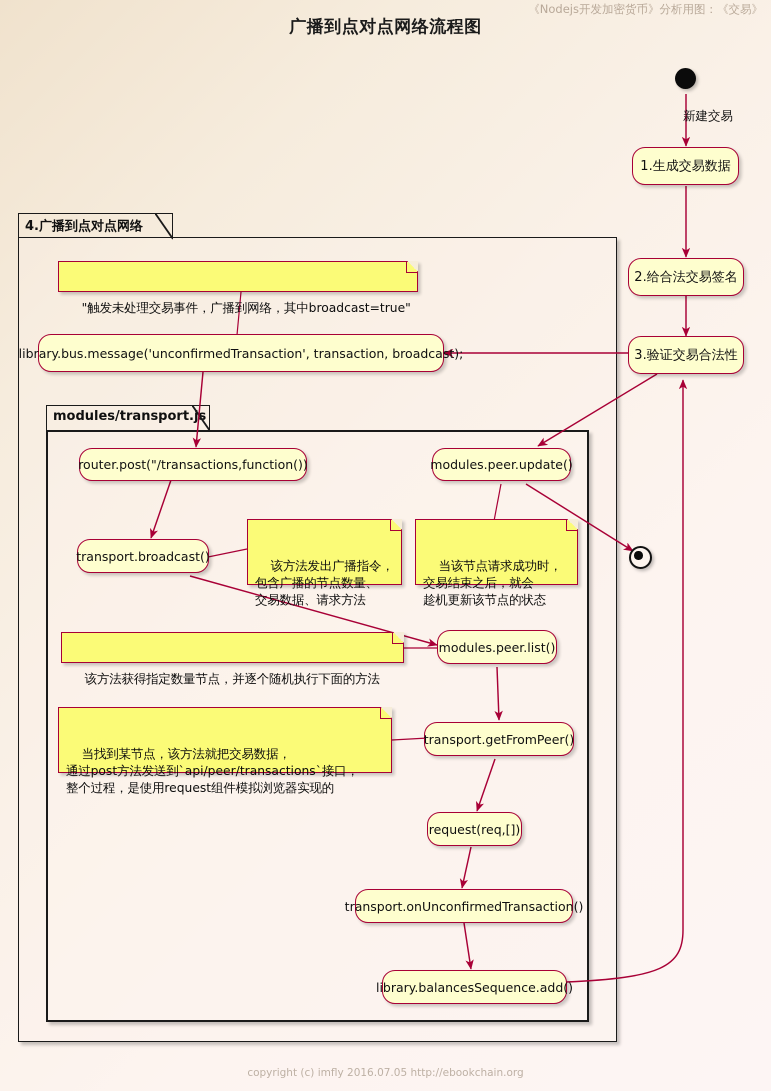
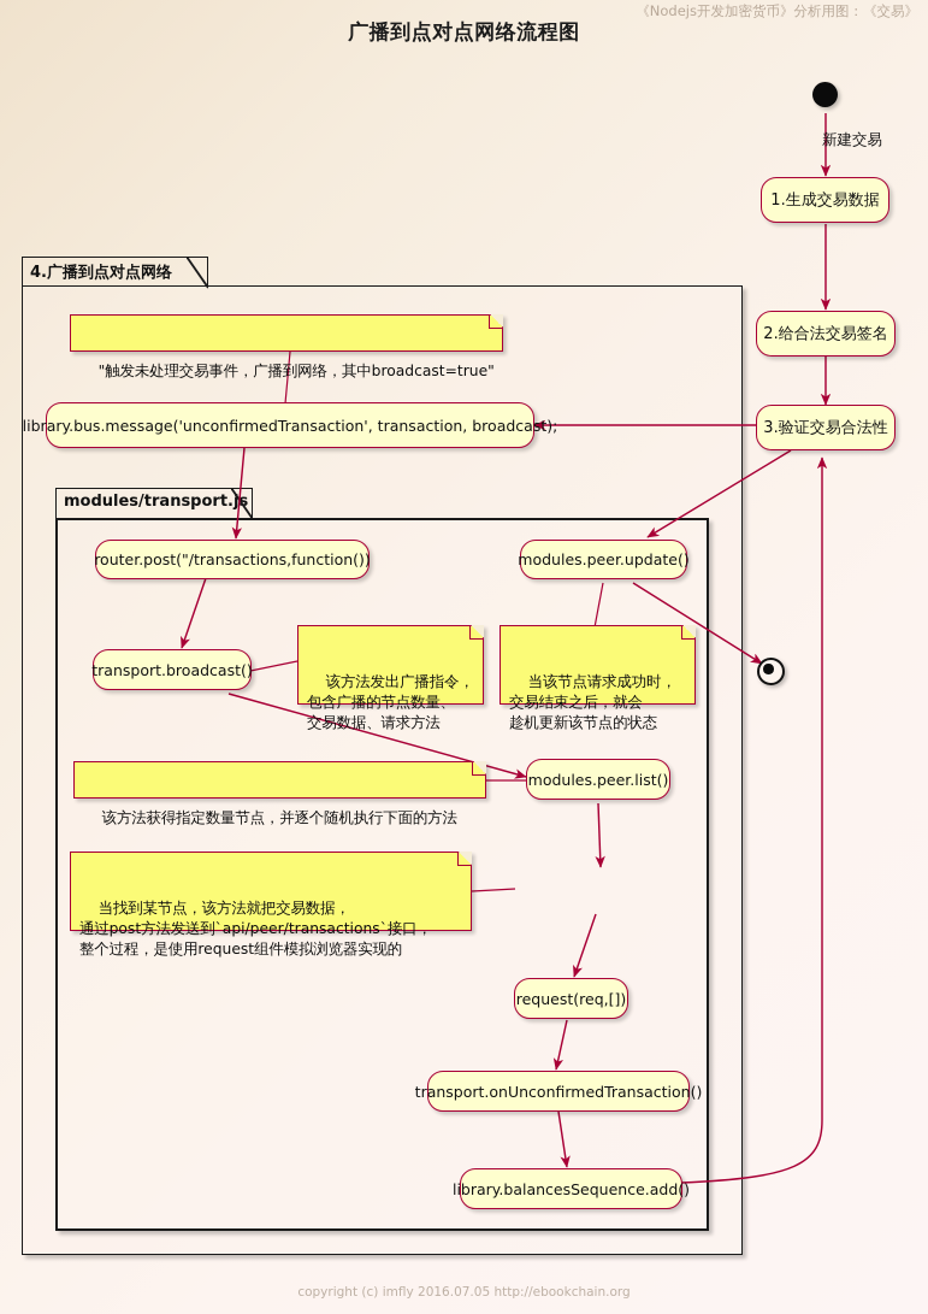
  《Nodejs开发加密货币》分析用图：《交易》
  广播到点对点网络流程图
  copyright (c) imfly 2016.07.05 http://ebookchain.org
  4.广播到点对点网络
  modules/transport.js
  新建交易
  1.生成交易数据
  2.给合法交易签名
  3.验证交易合法性
  library.bus.message('unconfirmedTransaction', transaction, broadcast);
  router.post("/transactions,function())
  modules.peer.update()
  transport.broadcast()
  modules.peer.list()
- transport.getFromPeer()
  request(req,[])
  transport.onUnconfirmedTransaction()
  library.balancesSequence.add()
  "触发未处理交易事件，广播到网络，其中broadcast=true"
  该方法发出广播指令，
  包含广播的节点数量、
  交易数据、请求方法
  当该节点请求成功时，
  交易结束之后，就会
  趁机更新该节点的状态
  该方法获得指定数量节点，并逐个随机执行下面的方法
  当找到某节点，该方法就把交易数据，
  通过post方法发送到`api/peer/transactions`接口，
  整个过程，是使用request组件模拟浏览器实现的
